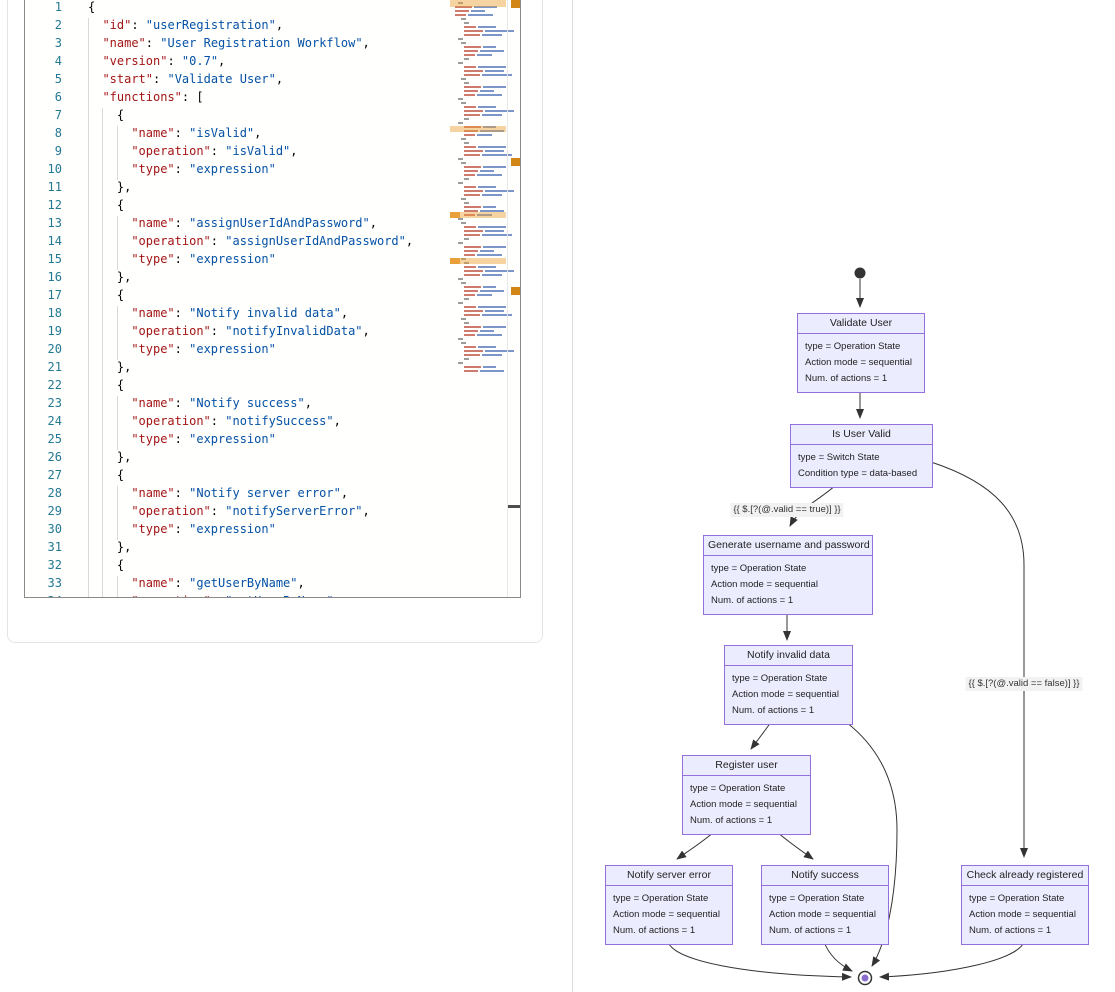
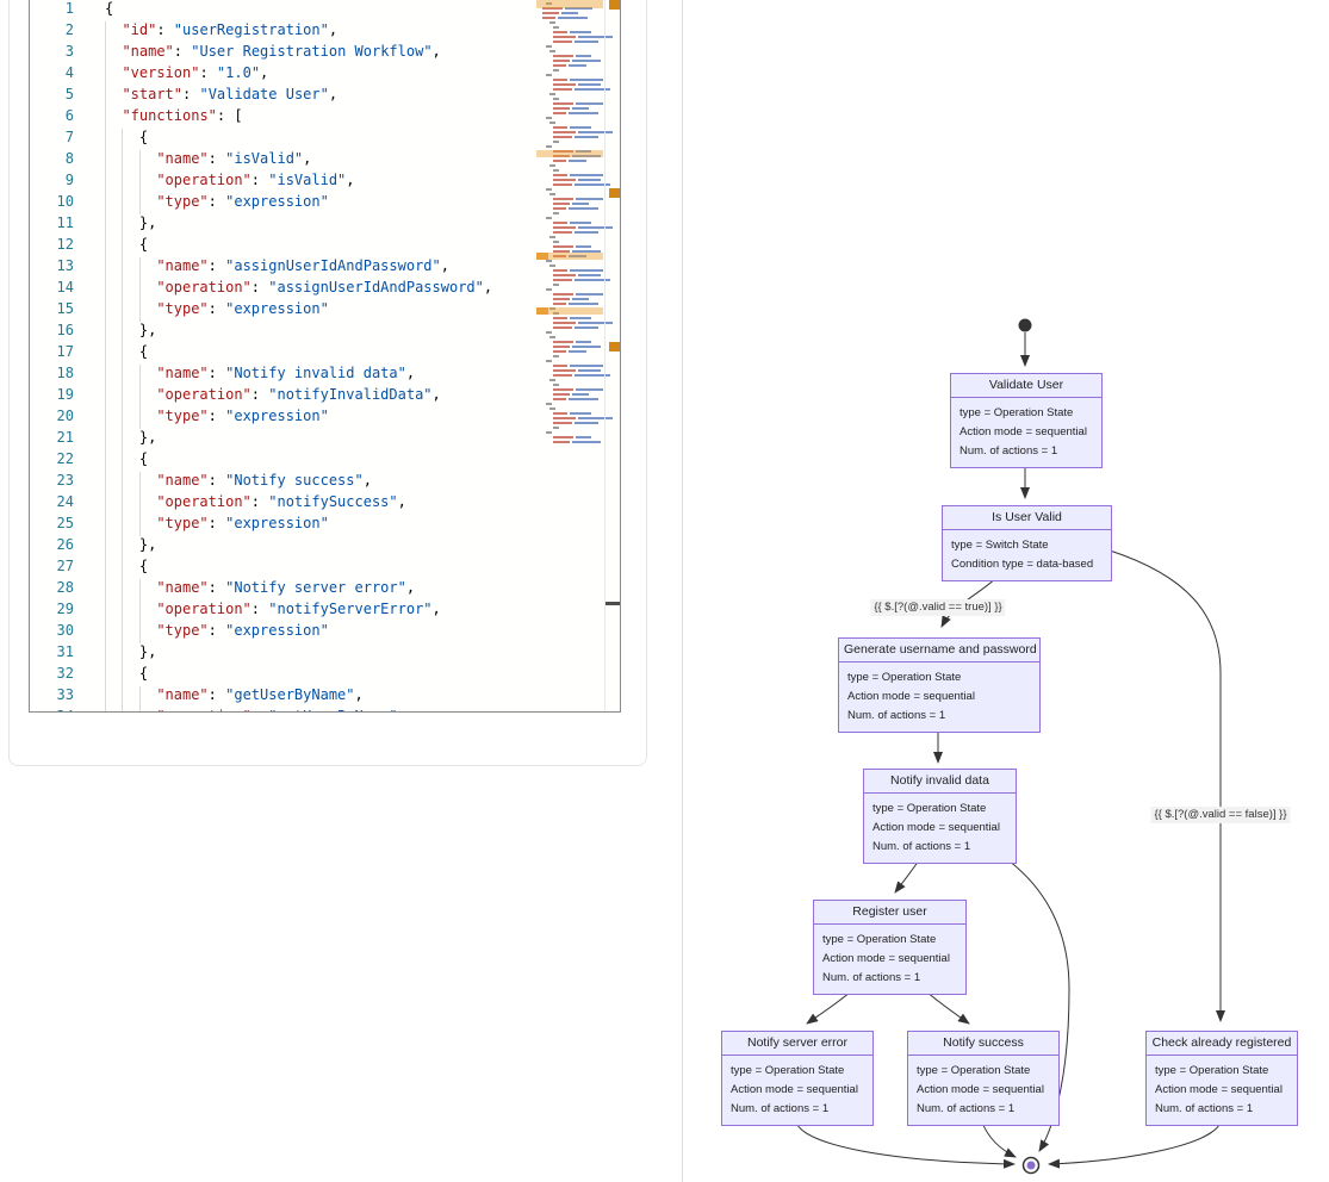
  1
  {
  2
  "id": "userRegistration",
  3
  "name": "User Registration Workflow",
  4
- "version": "0.7",
+ "version": "1.0",
  5
  "start": "Validate User",
  6
  "functions": [
  7
  {
  8
  "name": "isValid",
  9
  "operation": "isValid",
  10
  "type": "expression"
  11
  },
  12
  {
  13
  "name": "assignUserIdAndPassword",
  14
  "operation": "assignUserIdAndPassword",
  15
  "type": "expression"
  16
  },
  17
  {
  18
  "name": "Notify invalid data",
  19
  "operation": "notifyInvalidData",
  20
  "type": "expression"
  21
  },
  22
  {
  23
  "name": "Notify success",
  24
  "operation": "notifySuccess",
  25
  "type": "expression"
  26
  },
  27
  {
  28
  "name": "Notify server error",
  29
  "operation": "notifyServerError",
  30
  "type": "expression"
  31
  },
  32
  {
  33
  "name": "getUserByName",
  Validate User
  type = Operation State
  Action mode = sequential
  Num. of actions = 1
  Is User Valid
  type = Switch State
  Condition type = data-based
  Generate username and password
  type = Operation State
  Action mode = sequential
  Num. of actions = 1
  Notify invalid data
  type = Operation State
  Action mode = sequential
  Num. of actions = 1
  Register user
  type = Operation State
  Action mode = sequential
  Num. of actions = 1
  Notify server error
  type = Operation State
  Action mode = sequential
  Num. of actions = 1
  Notify success
  type = Operation State
  Action mode = sequential
  Num. of actions = 1
  Check already registered
  type = Operation State
  Action mode = sequential
  Num. of actions = 1
  {{ $.[?(@.valid == true)] }}
  {{ $.[?(@.valid == false)] }}
